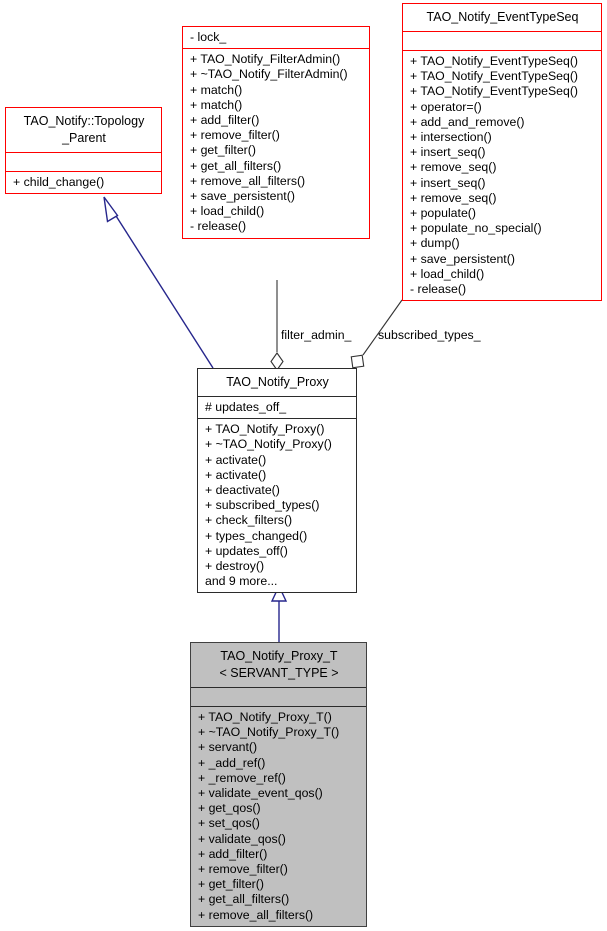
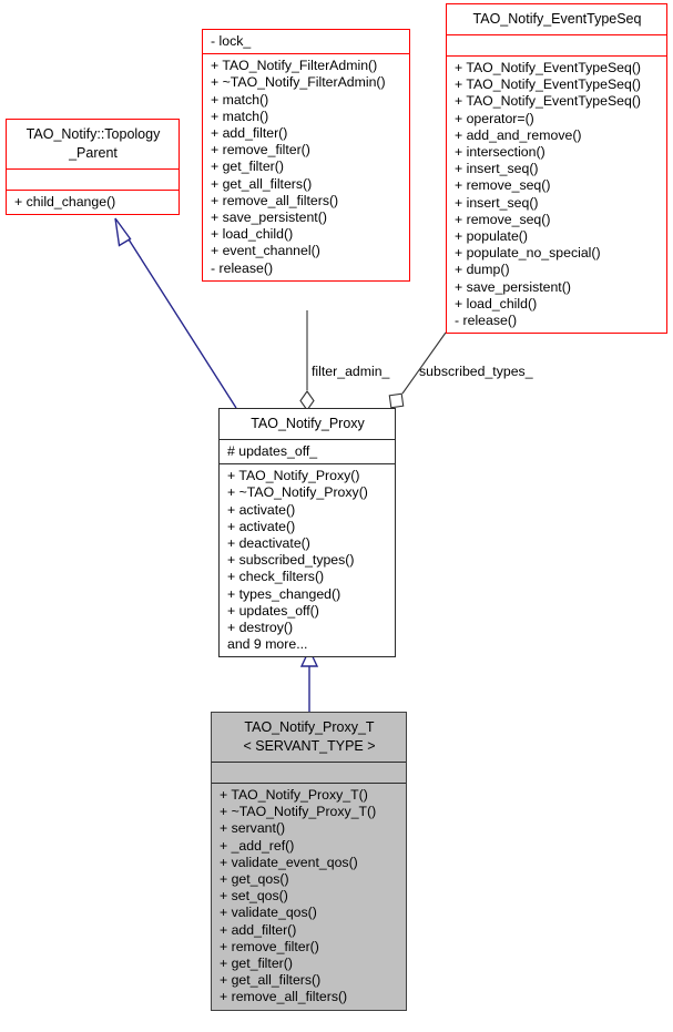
  filter_admin_
  subscribed_types_
  TAO_Notify::Topology
  _Parent
  + child_change()
  - lock_
  + TAO_Notify_FilterAdmin()
  + ~TAO_Notify_FilterAdmin()
  + match()
  + match()
  + add_filter()
  + remove_filter()
  + get_filter()
  + get_all_filters()
  + remove_all_filters()
  + save_persistent()
  + load_child()
+ + event_channel()
  - release()
  TAO_Notify_EventTypeSeq
  + TAO_Notify_EventTypeSeq()
  + TAO_Notify_EventTypeSeq()
  + TAO_Notify_EventTypeSeq()
  + operator=()
  + add_and_remove()
  + intersection()
  + insert_seq()
  + remove_seq()
  + insert_seq()
  + remove_seq()
  + populate()
  + populate_no_special()
  + dump()
  + save_persistent()
  + load_child()
  - release()
  TAO_Notify_Proxy
  # updates_off_
  + TAO_Notify_Proxy()
  + ~TAO_Notify_Proxy()
  + activate()
  + activate()
  + deactivate()
  + subscribed_types()
  + check_filters()
  + types_changed()
  + updates_off()
  + destroy()
  and 9 more...
  TAO_Notify_Proxy_T
  < SERVANT_TYPE >
  + TAO_Notify_Proxy_T()
  + ~TAO_Notify_Proxy_T()
  + servant()
  + _add_ref()
- + _remove_ref()
  + validate_event_qos()
  + get_qos()
  + set_qos()
  + validate_qos()
  + add_filter()
  + remove_filter()
  + get_filter()
  + get_all_filters()
  + remove_all_filters()
